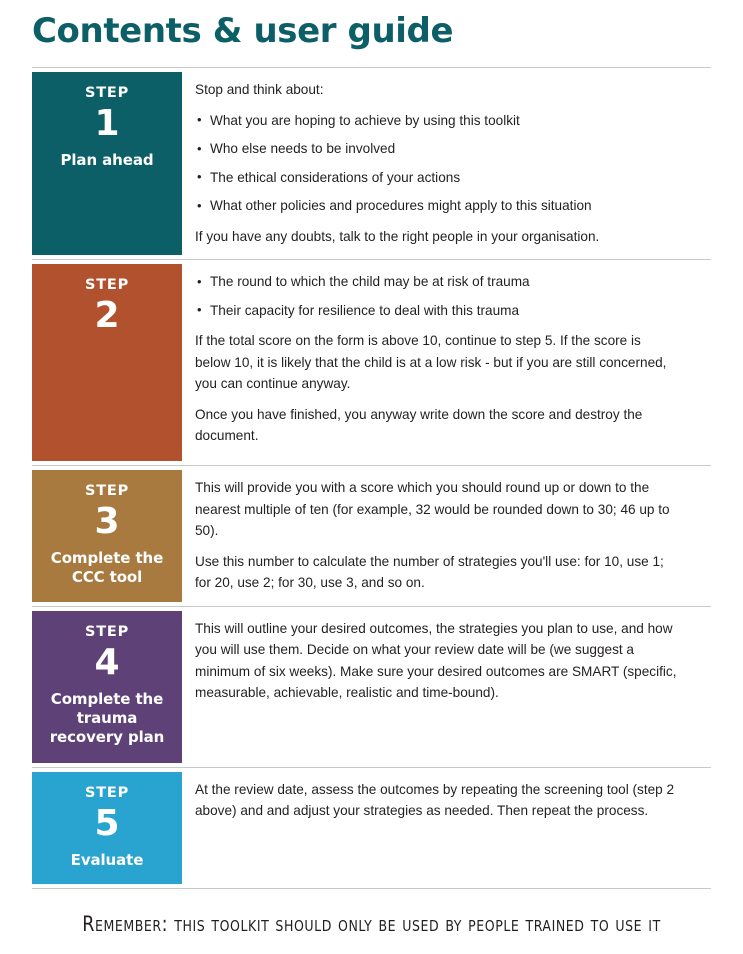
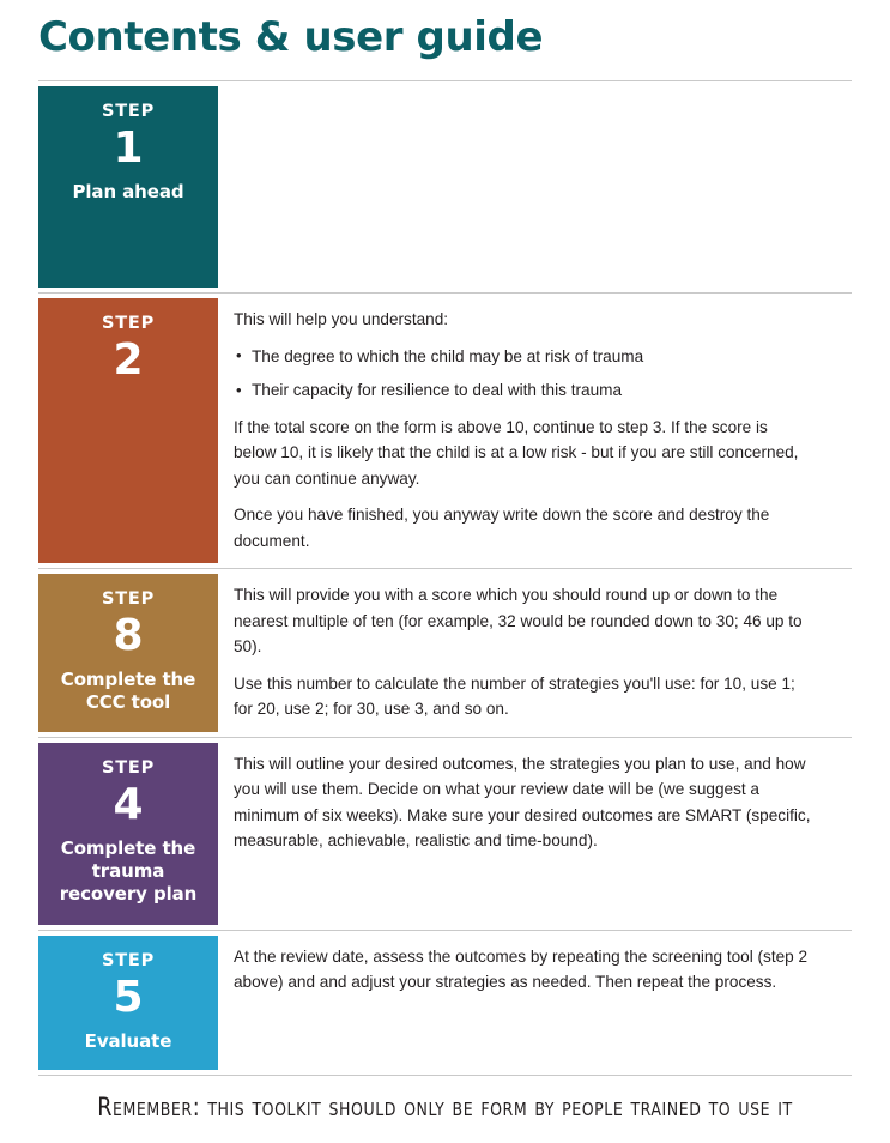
  Contents & user guide
  STEP
  1
  Plan ahead
- Stop and think about:
- What you are hoping to achieve by using this toolkit
- Who else needs to be involved
- The ethical considerations of your actions
- What other policies and procedures might apply to this situation
- If you have any doubts, talk to the right people in your organisation.
  STEP
  2
+ This will help you understand:
- The round to which the child may be at risk of trauma
+ The degree to which the child may be at risk of trauma
  Their capacity for resilience to deal with this trauma
- If the total score on the form is above 10, continue to step 5. If the score is below 10, it is likely that the child is at a low risk - but if you are still concerned, you can continue anyway.
+ If the total score on the form is above 10, continue to step 3. If the score is below 10, it is likely that the child is at a low risk - but if you are still concerned, you can continue anyway.
  Once you have finished, you anyway write down the score and destroy the document.
  STEP
- 3
+ 8
  Complete the CCC tool
  This will provide you with a score which you should round up or down to the nearest multiple of ten (for example, 32 would be rounded down to 30; 46 up to 50).
  Use this number to calculate the number of strategies you'll use: for 10, use 1; for 20, use 2; for 30, use 3, and so on.
  STEP
  4
  Complete the trauma recovery plan
  This will outline your desired outcomes, the strategies you plan to use, and how you will use them. Decide on what your review date will be (we suggest a minimum of six weeks). Make sure your desired outcomes are SMART (specific, measurable, achievable, realistic and time-bound).
  STEP
  5
  Evaluate
  At the review date, assess the outcomes by repeating the screening tool (step 2 above) and and adjust your strategies as needed. Then repeat the process.
- Remember: this toolkit should only be used by people trained to use it
+ Remember: this toolkit should only be form by people trained to use it
